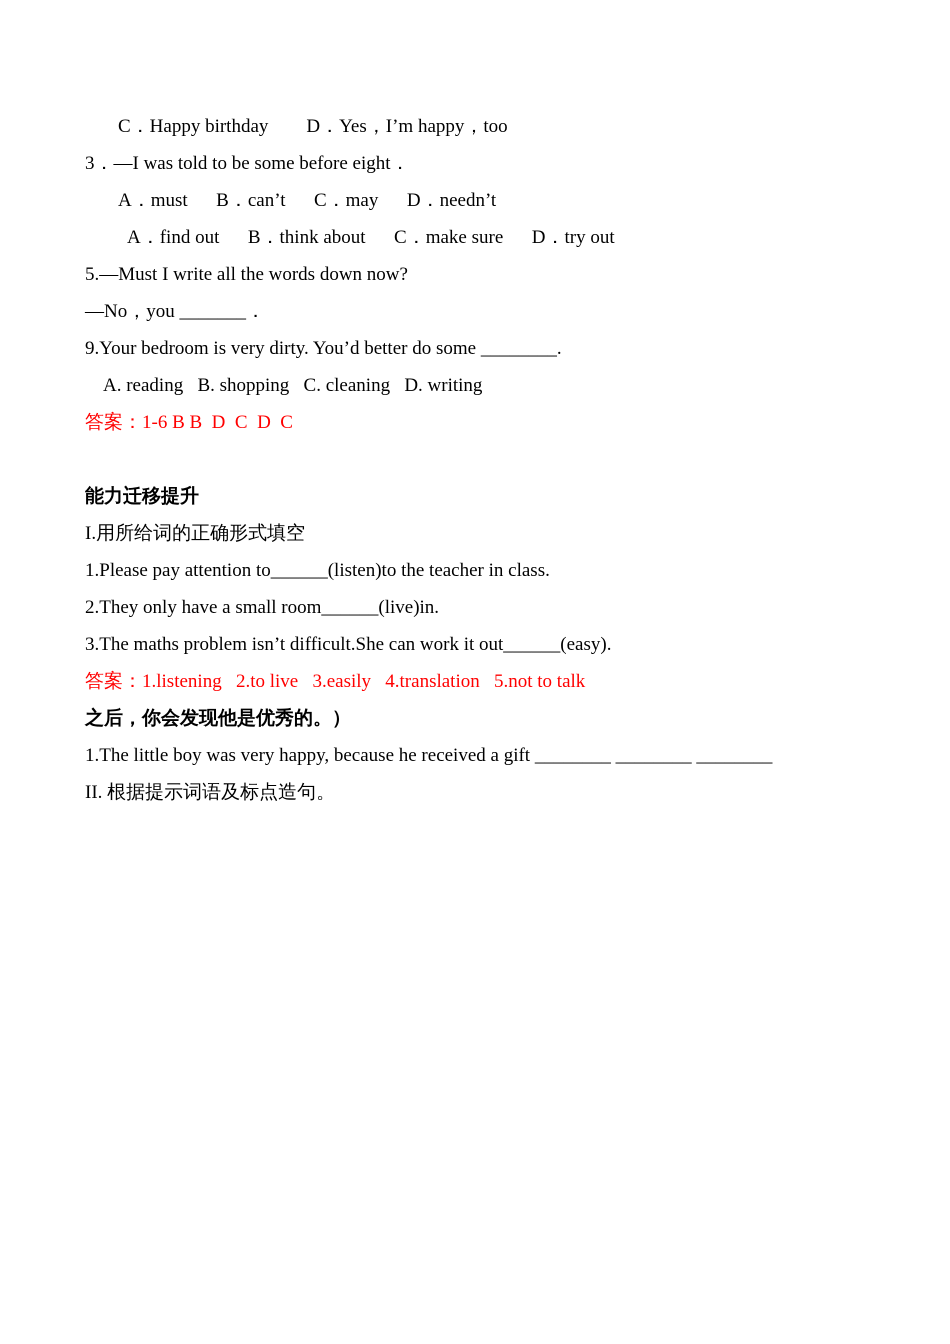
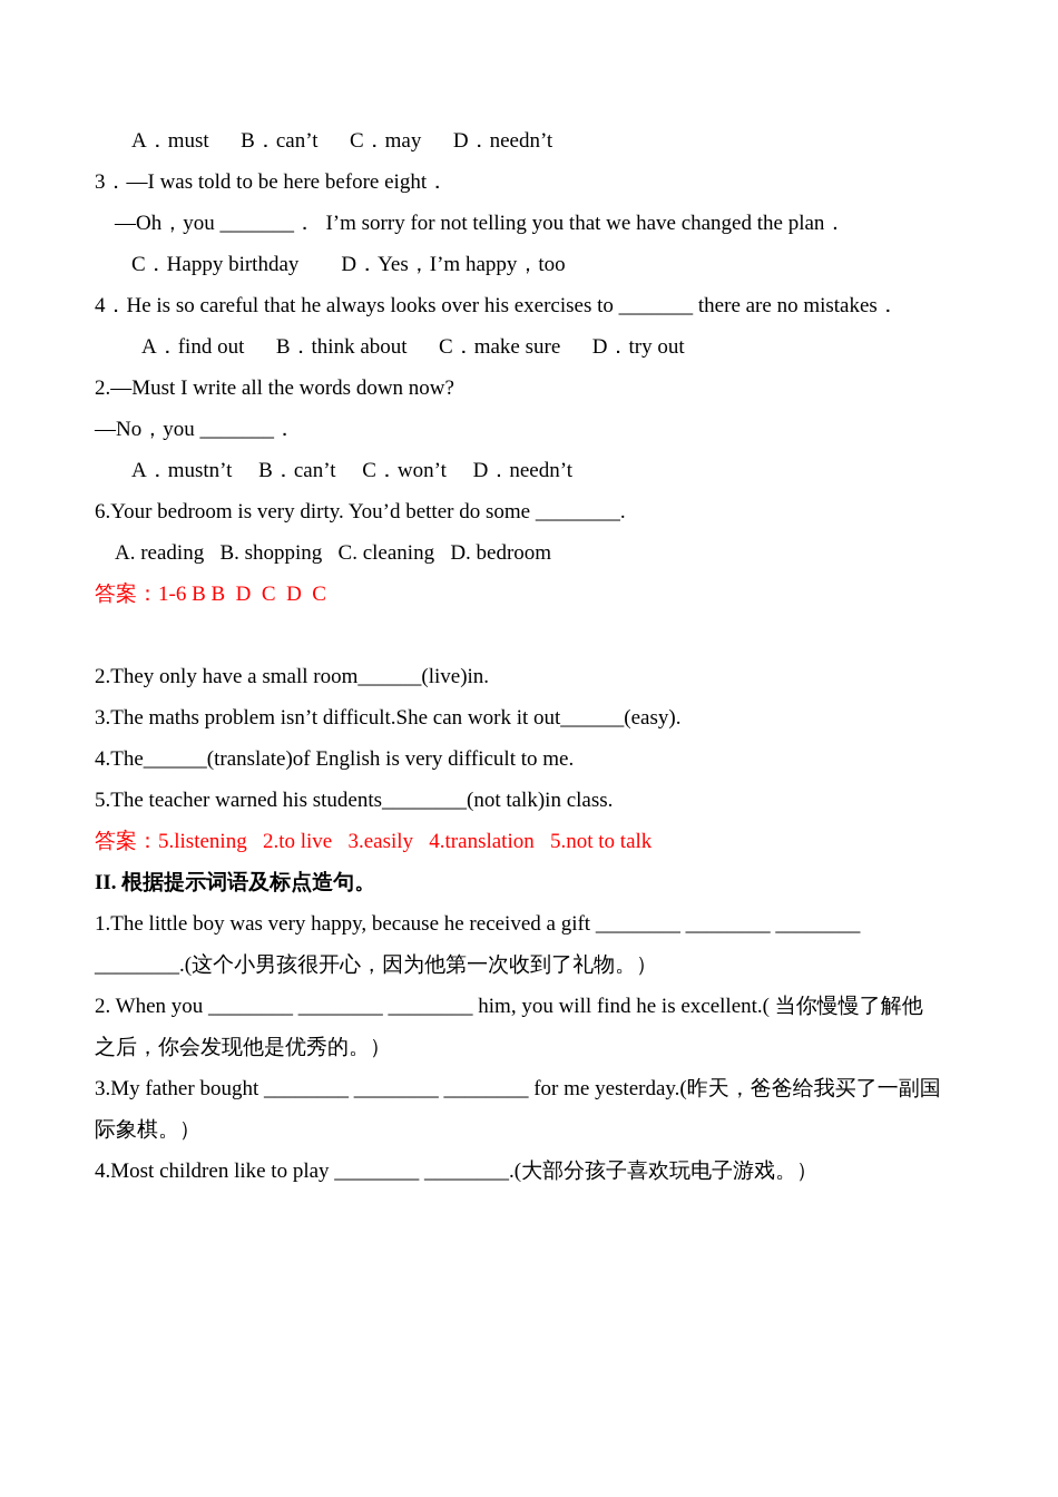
- C．Happy birthday D．Yes，I’m happy，too
+ A．must B．can’t C．may D．needn’t
- 3．—I was told to be some before eight．
+ 3．—I was told to be here before eight．
+ —Oh，you _______． I’m sorry for not telling you that we have changed the plan．
- A．must B．can’t C．may D．needn’t
+ C．Happy birthday D．Yes，I’m happy，too
+ 4．He is so careful that he always looks over his exercises to _______ there are no mistakes．
  A．find out B．think about C．make sure D．try out
- 5.—Must I write all the words down now?
+ 2.—Must I write all the words down now?
  —No，you _______．
+ A．mustn’t B．can’t C．won’t D．needn’t
- 9.Your bedroom is very dirty. You’d better do some ________.
+ 6.Your bedroom is very dirty. You’d better do some ________.
- A. reading B. shopping C. cleaning D. writing
+ A. reading B. shopping C. cleaning D. bedroom
  答案：1-6 B B D C D C
- 能力迁移提升
- I.用所给词的正确形式填空
- 1.Please pay attention to______(listen)to the teacher in class.
  2.They only have a small room______(live)in.
  3.The maths problem isn’t difficult.She can work it out______(easy).
+ 4.The______(translate)of English is very difficult to me.
+ 5.The teacher warned his students________(not talk)in class.
- 答案：1.listening 2.to live 3.easily 4.translation 5.not to talk
+ 答案：5.listening 2.to live 3.easily 4.translation 5.not to talk
- 之后，你会发现他是优秀的。）
+ II. 根据提示词语及标点造句。
  1.The little boy was very happy, because he received a gift ________ ________ ________
+ ________.(这个小男孩很开心，因为他第一次收到了礼物。）
+ 2. When you ________ ________ ________ him, you will find he is excellent.( 当你慢慢了解他
- II. 根据提示词语及标点造句。
+ 之后，你会发现他是优秀的。）
+ 3.My father bought ________ ________ ________ for me yesterday.(昨天，爸爸给我买了一副国
+ 际象棋。）
+ 4.Most children like to play ________ ________.(大部分孩子喜欢玩电子游戏。）
